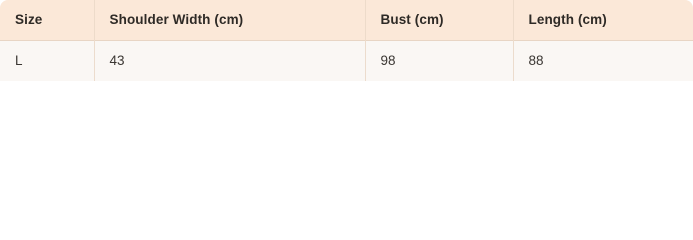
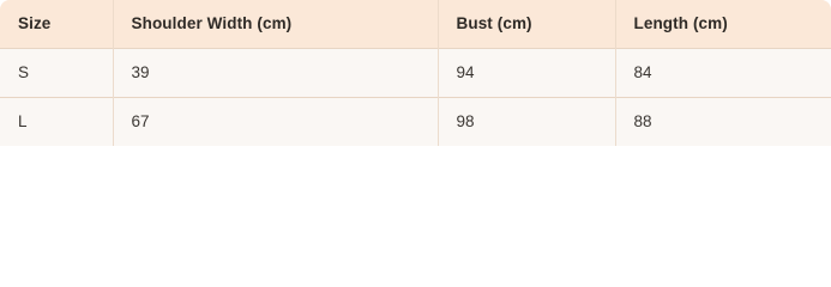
  Size	Shoulder Width (cm)	Bust (cm)	Length (cm)
+ S	39	94	84
- L	43	98	88
+ L	67	98	88
